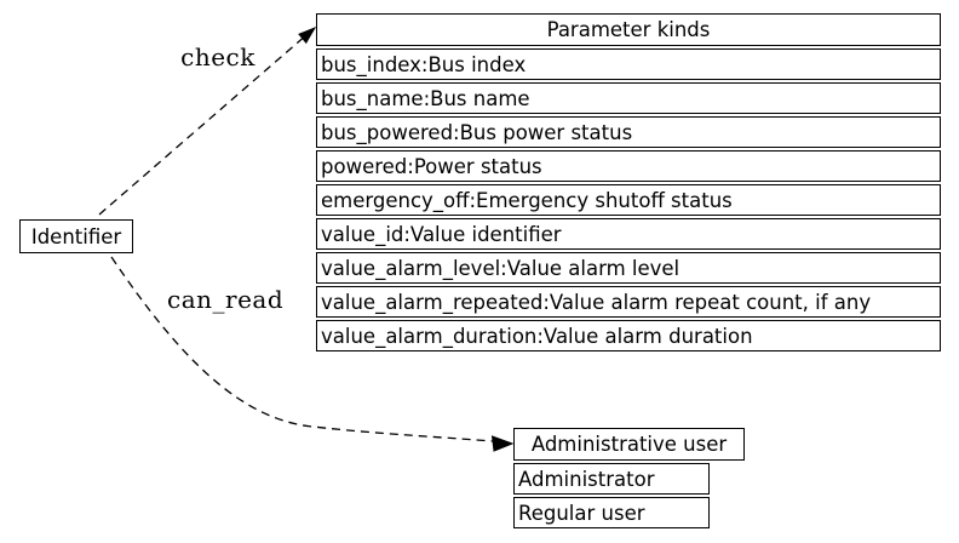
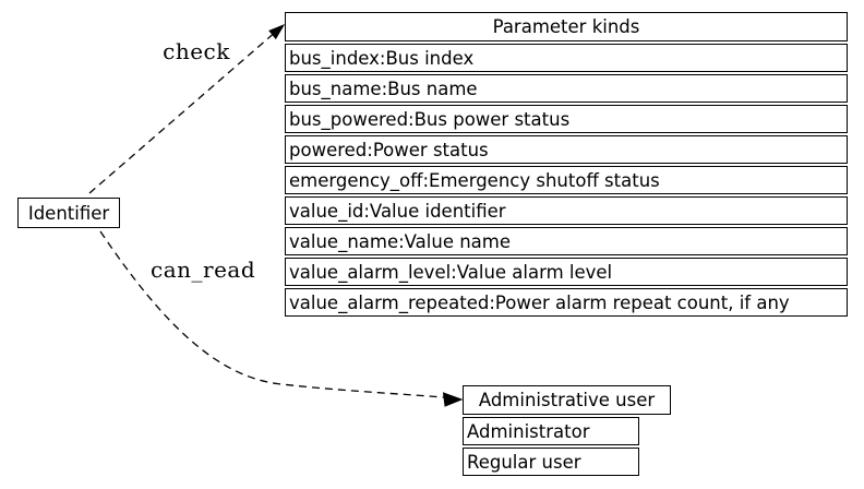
  check
  can_read
  Identifier
  Parameter kinds
  bus_index:Bus index
  bus_name:Bus name
  bus_powered:Bus power status
  powered:Power status
  emergency_off:Emergency shutoff status
  value_id:Value identifier
+ value_name:Value name
  value_alarm_level:Value alarm level
- value_alarm_repeated:Value alarm repeat count, if any
+ value_alarm_repeated:Power alarm repeat count, if any
- value_alarm_duration:Value alarm duration
  Administrative user
  Administrator
  Regular user
